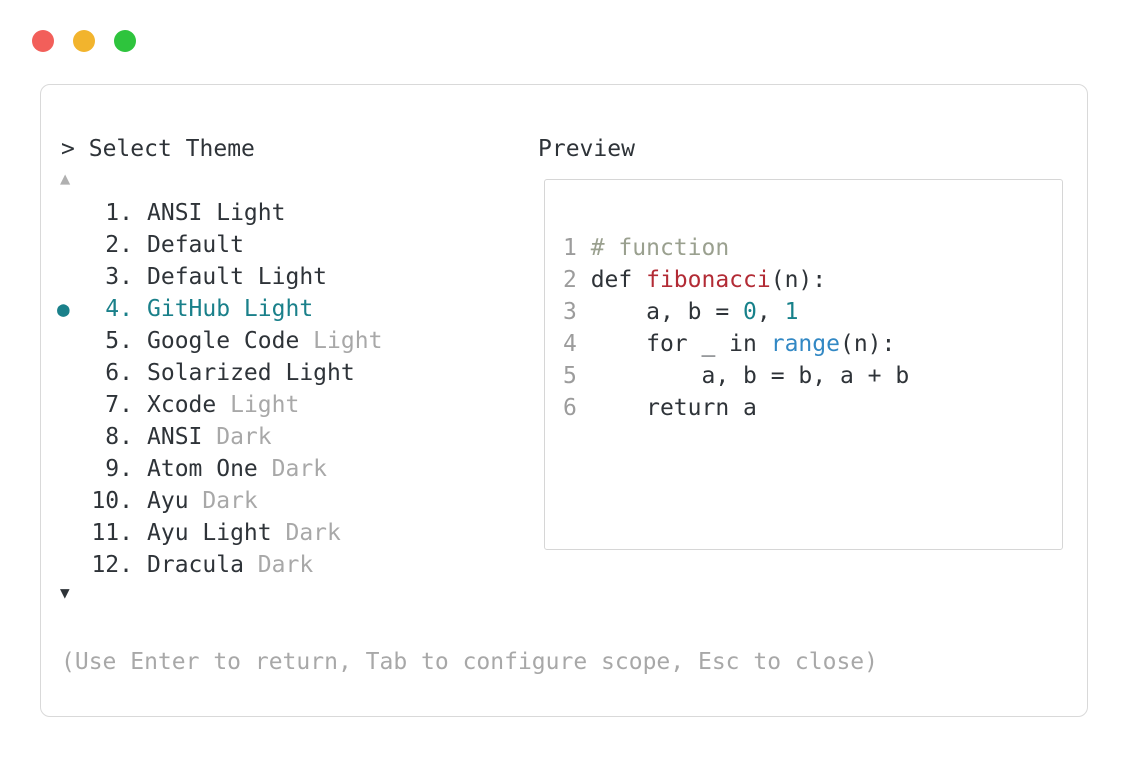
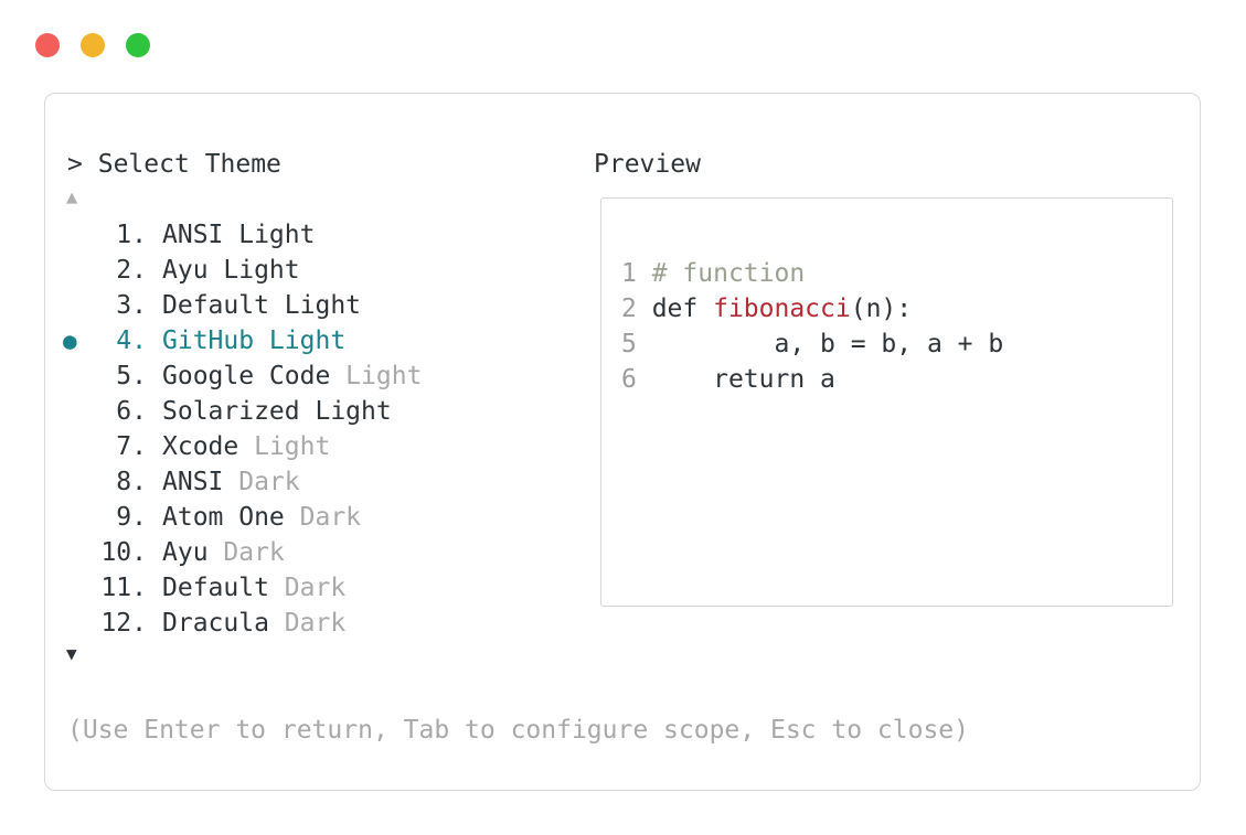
  > Select Theme
  Preview
  ▲
  1. ANSI Light
- 2. Default
+ 2. Ayu Light
  3. Default Light
  ● 4. GitHub Light
  5. Google Code Light
  6. Solarized Light
  7. Xcode Light
  8. ANSI Dark
  9. Atom One Dark
  10. Ayu Dark
- 11. Ayu Light Dark
+ 11. Default Dark
  12. Dracula Dark
  ▼
  (Use Enter to return, Tab to configure scope, Esc to close)
  1 # function
  2 def fibonacci(n):
- 3 a, b = 0, 1
- 4 for _ in range(n):
  5 a, b = b, a + b
  6 return a
